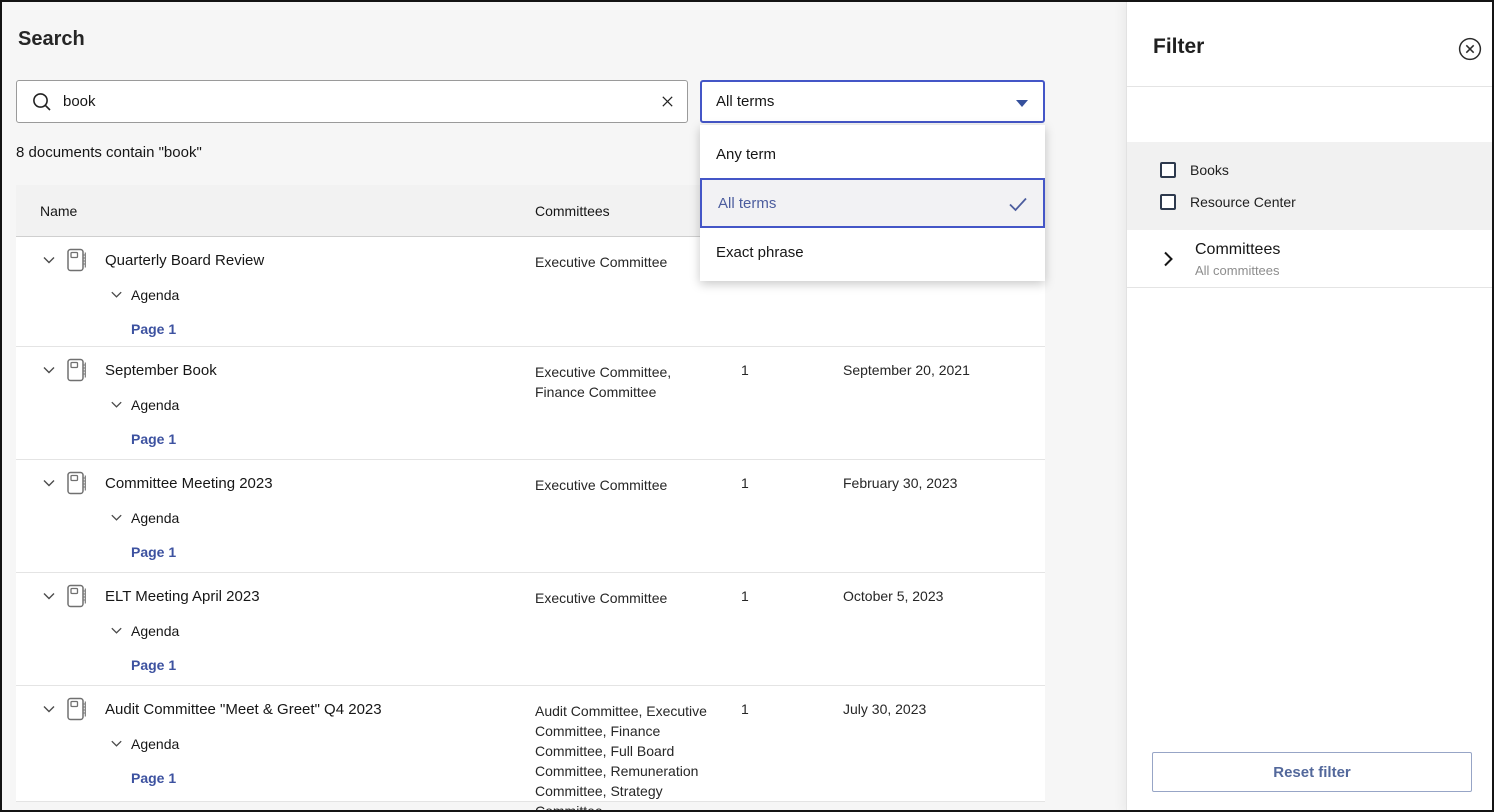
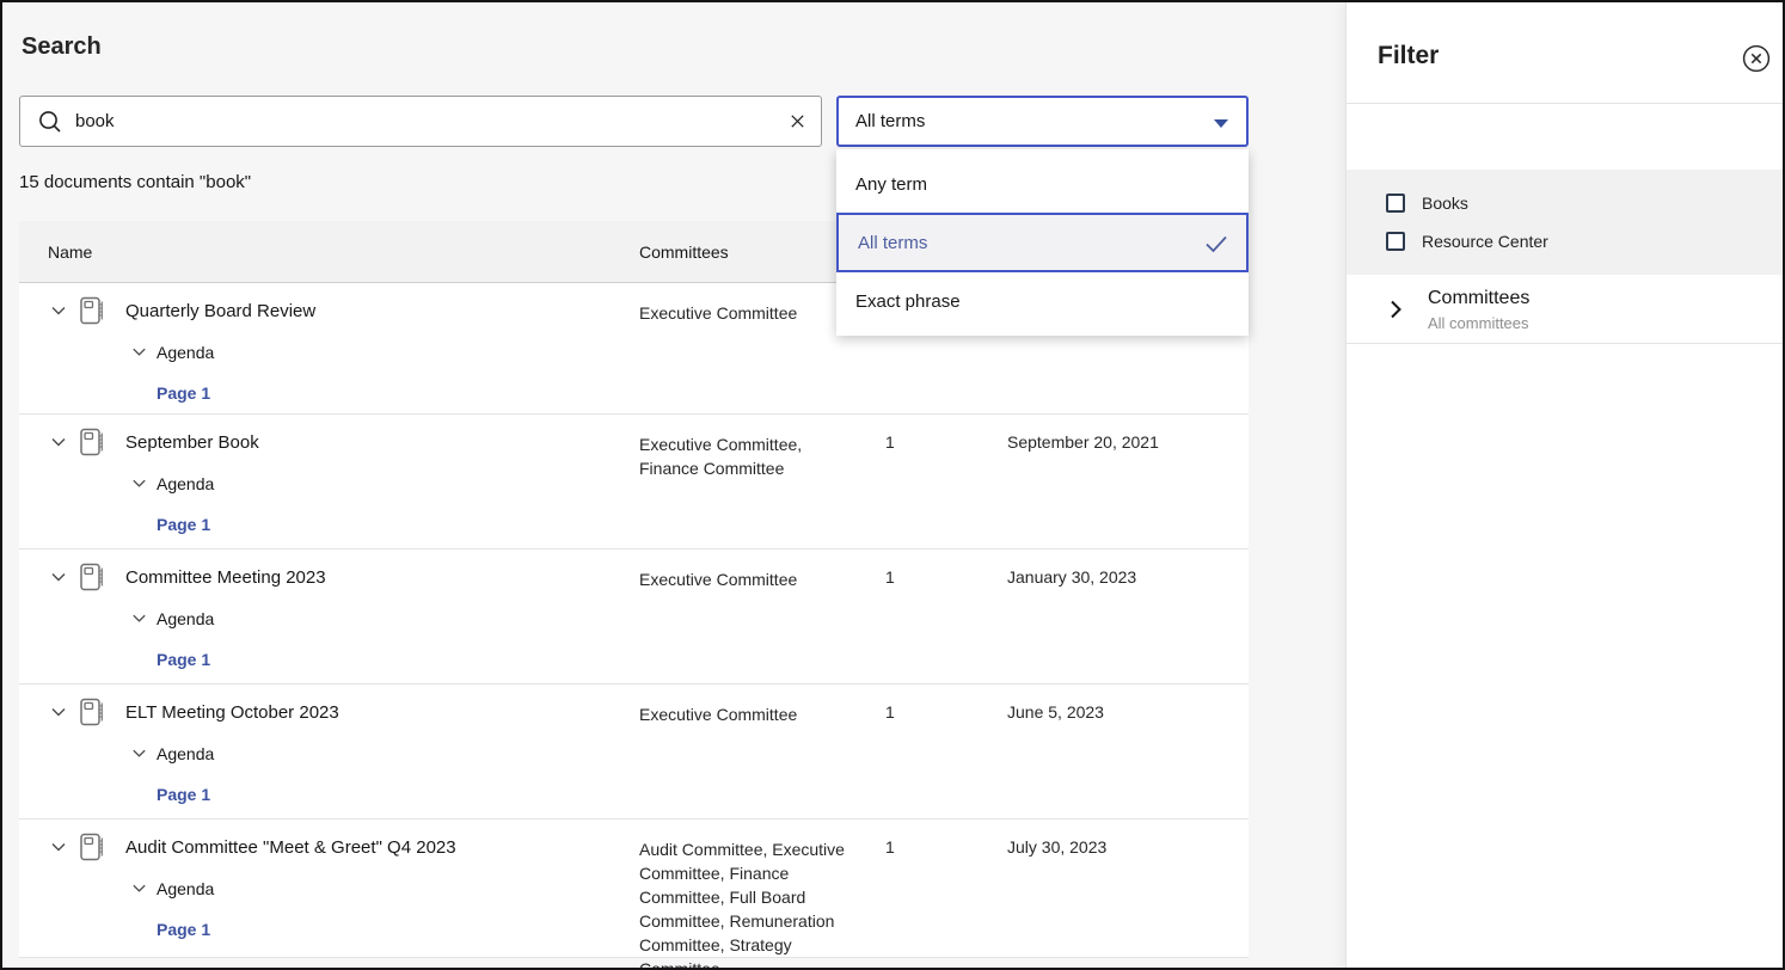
  Search
  book
  All terms
- 8 documents contain "book"
+ 15 documents contain "book"
  Name
  Committees
  Quarterly Board Review
  Executive Committee
  Agenda
  Page 1
  September Book
  Executive Committee, Finance Committee
  1
  September 20, 2021
  Agenda
  Page 1
  Committee Meeting 2023
  Executive Committee
  1
- February 30, 2023
+ January 30, 2023
  Agenda
  Page 1
- ELT Meeting April 2023
+ ELT Meeting October 2023
  Executive Committee
  1
- October 5, 2023
+ June 5, 2023
  Agenda
  Page 1
  Audit Committee "Meet & Greet" Q4 2023
  Audit Committee, Executive Committee, Finance Committee, Full Board Committee, Remuneration Committee, Strategy
  1
  July 30, 2023
  Agenda
  Page 1
  Any term
  All terms
  Exact phrase
  Filter
  Books
  Resource Center
  Committees
  All committees
- Reset filter
